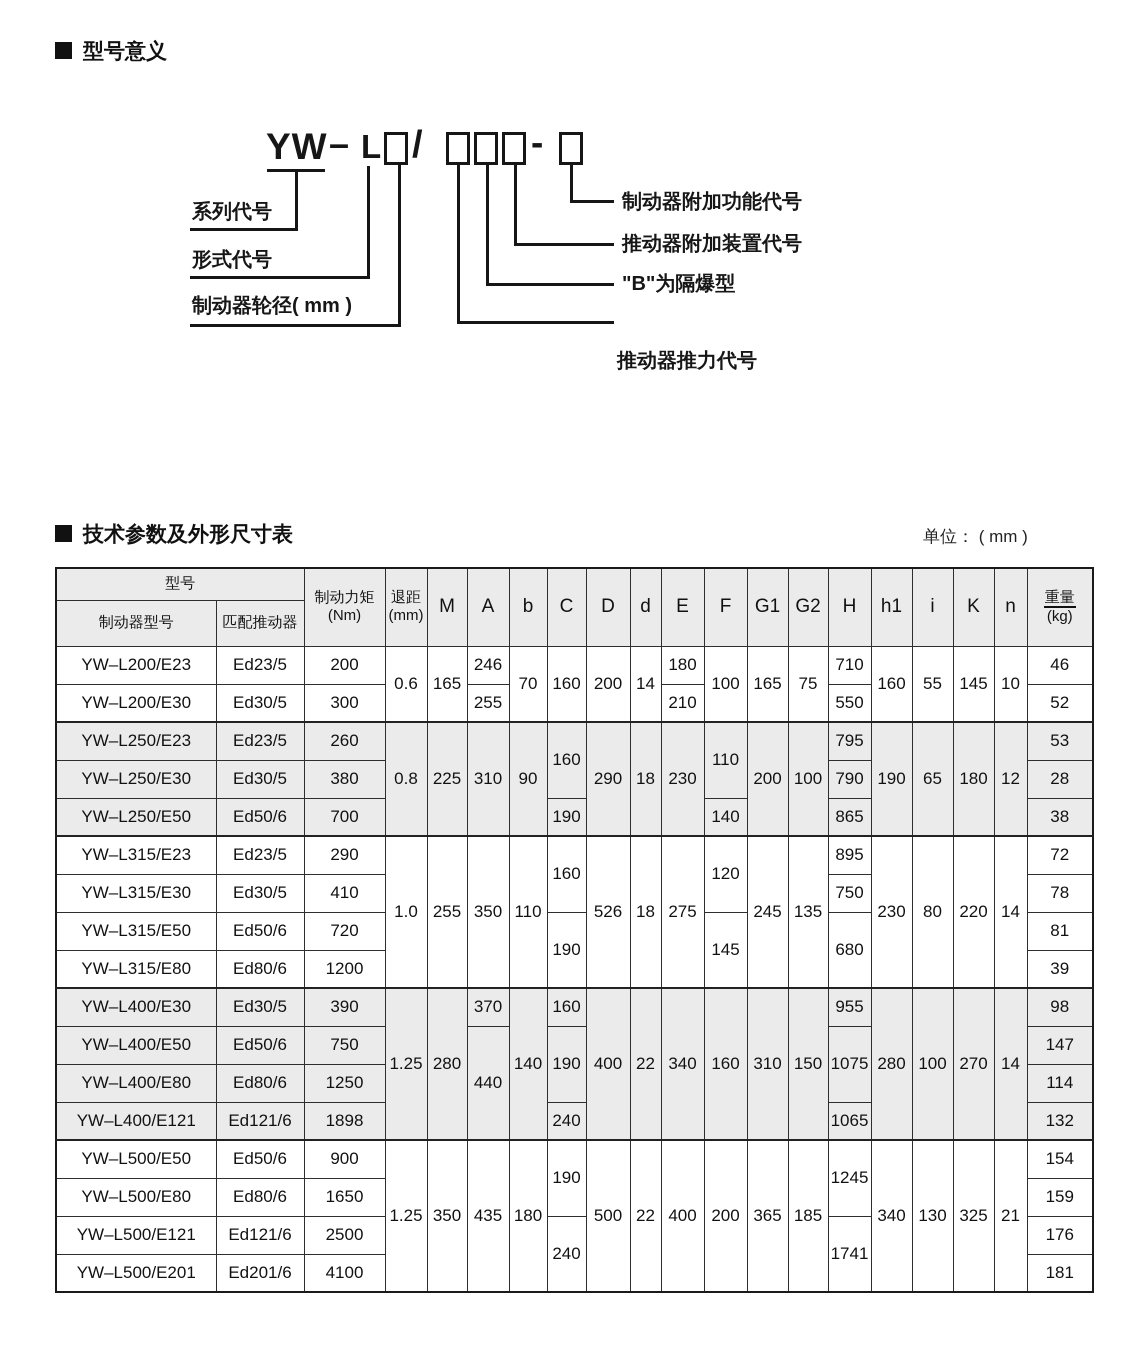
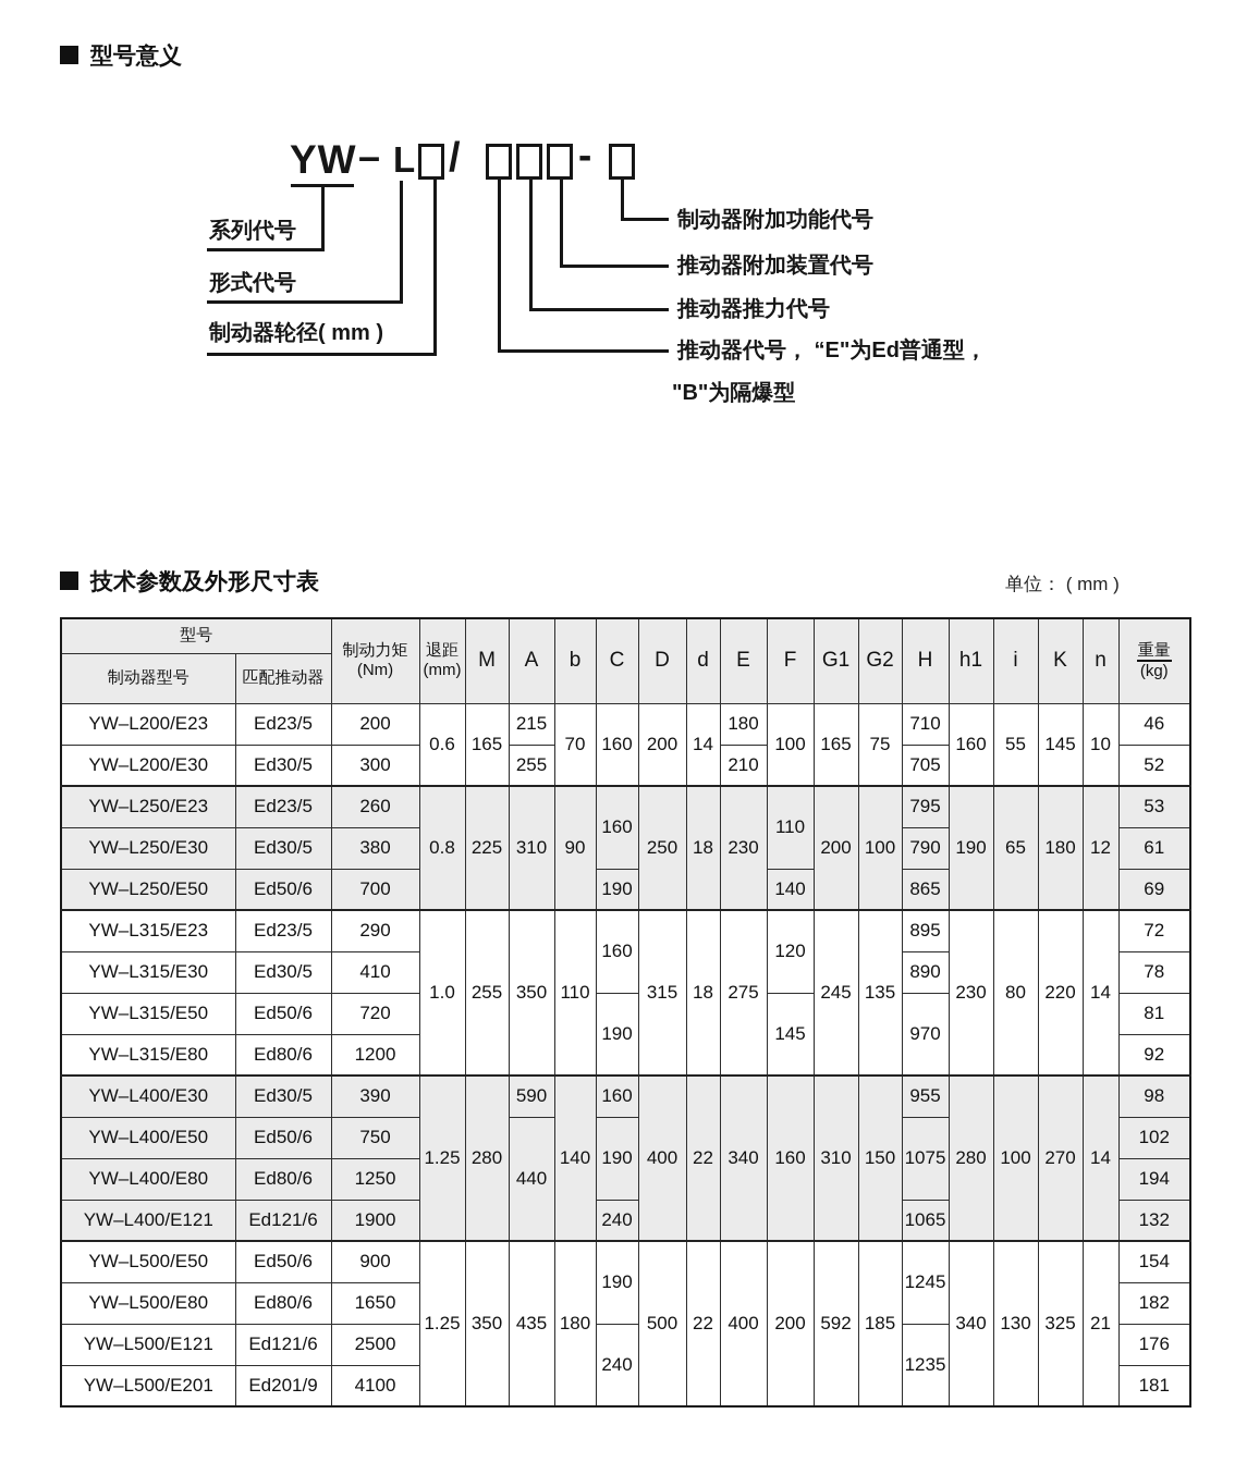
  型号意义
  YW
  –
  L
  /
  -
  系列代号
  形式代号
  制动器轮径( mm )
  制动器附加功能代号
  推动器附加装置代号
- "B"为隔爆型
+ 推动器推力代号
+ 推动器代号， “E"为Ed普通型，
- 推动器推力代号
+ "B"为隔爆型
  技术参数及外形尺寸表
  单位： ( mm )
  型号	制动力矩(Nm)	退距(mm)	M	A	b	C	D	d	E	F	G1	G2	H	h1	i	K	n	重量(kg)
  制动器型号	匹配推动器
- YW–L200/E23	Ed23/5	200	0.6	165	246	70	160	200	14	180	100	165	75	710	160	55	145	10	46
+ YW–L200/E23	Ed23/5	200	0.6	165	215	70	160	200	14	180	100	165	75	710	160	55	145	10	46
- YW–L200/E30	Ed30/5	300	255	210	550	52
+ YW–L200/E30	Ed30/5	300	255	210	705	52
- YW–L250/E23	Ed23/5	260	0.8	225	310	90	160	290	18	230	110	200	100	795	190	65	180	12	53
+ YW–L250/E23	Ed23/5	260	0.8	225	310	90	160	250	18	230	110	200	100	795	190	65	180	12	53
- YW–L250/E30	Ed30/5	380	790	28
+ YW–L250/E30	Ed30/5	380	790	61
- YW–L250/E50	Ed50/6	700	190	140	865	38
+ YW–L250/E50	Ed50/6	700	190	140	865	69
- YW–L315/E23	Ed23/5	290	1.0	255	350	110	160	526	18	275	120	245	135	895	230	80	220	14	72
+ YW–L315/E23	Ed23/5	290	1.0	255	350	110	160	315	18	275	120	245	135	895	230	80	220	14	72
- YW–L315/E30	Ed30/5	410	750	78
+ YW–L315/E30	Ed30/5	410	890	78
- YW–L315/E50	Ed50/6	720	190	145	680	81
+ YW–L315/E50	Ed50/6	720	190	145	970	81
- YW–L315/E80	Ed80/6	1200	39
+ YW–L315/E80	Ed80/6	1200	92
- YW–L400/E30	Ed30/5	390	1.25	280	370	140	160	400	22	340	160	310	150	955	280	100	270	14	98
+ YW–L400/E30	Ed30/5	390	1.25	280	590	140	160	400	22	340	160	310	150	955	280	100	270	14	98
- YW–L400/E50	Ed50/6	750	440	190	1075	147
+ YW–L400/E50	Ed50/6	750	440	190	1075	102
- YW–L400/E80	Ed80/6	1250	114
+ YW–L400/E80	Ed80/6	1250	194
- YW–L400/E121	Ed121/6	1898	240	1065	132
+ YW–L400/E121	Ed121/6	1900	240	1065	132
- YW–L500/E50	Ed50/6	900	1.25	350	435	180	190	500	22	400	200	365	185	1245	340	130	325	21	154
+ YW–L500/E50	Ed50/6	900	1.25	350	435	180	190	500	22	400	200	592	185	1245	340	130	325	21	154
- YW–L500/E80	Ed80/6	1650	159
+ YW–L500/E80	Ed80/6	1650	182
- YW–L500/E121	Ed121/6	2500	240	1741	176
+ YW–L500/E121	Ed121/6	2500	240	1235	176
- YW–L500/E201	Ed201/6	4100	181
+ YW–L500/E201	Ed201/9	4100	181
